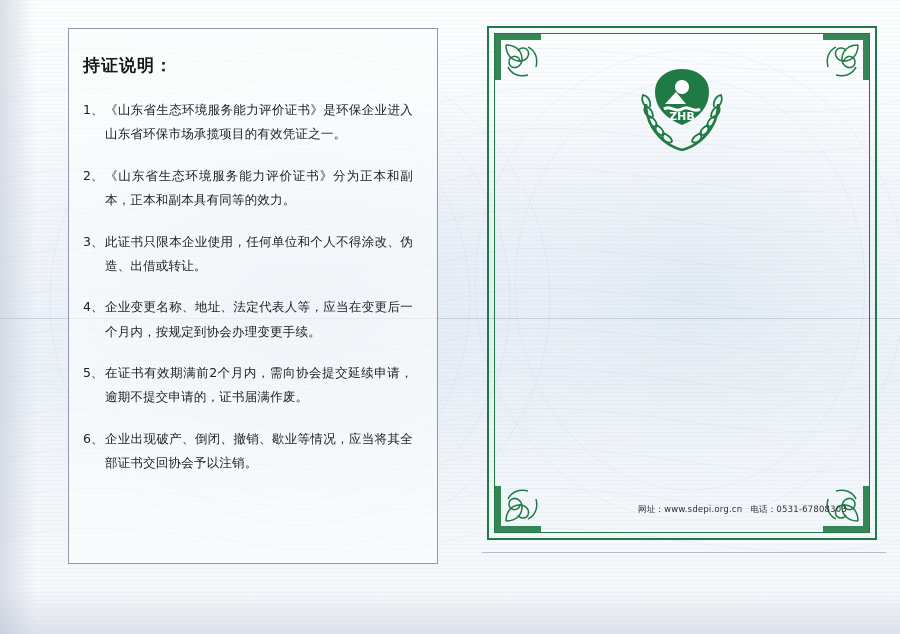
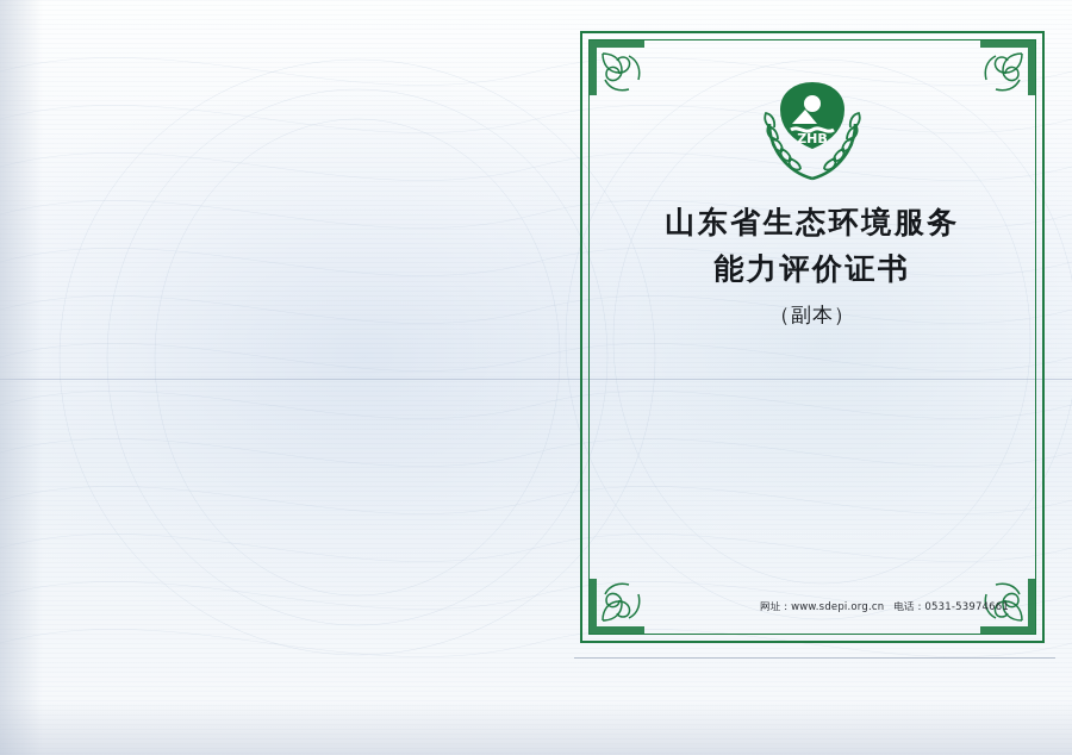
- 持证说明：
- 1、
- 《山东省生态环境服务能力评价证书》是环保企业进入山东省环保市场承揽项目的有效凭证之一。
- 2、
- 《山东省生态环境服务能力评价证书》分为正本和副本，正本和副本具有同等的效力。
- 3、
- 此证书只限本企业使用，任何单位和个人不得涂改、伪造、出借或转让。
- 4、
- 企业变更名称、地址、法定代表人等，应当在变更后一个月内，按规定到协会办理变更手续。
- 5、
- 在证书有效期满前2个月内，需向协会提交延续申请，逾期不提交申请的，证书届满作废。
- 6、
- 企业出现破产、倒闭、撤销、歇业等情况，应当将其全部证书交回协会予以注销。
  ZHB
+ 山东省生态环境服务
+ 能力评价证书
+ （副本）
- 网址：www.sdepi.org.cn 电话：0531-67808303
+ 网址：www.sdepi.org.cn 电话：0531-53974661
